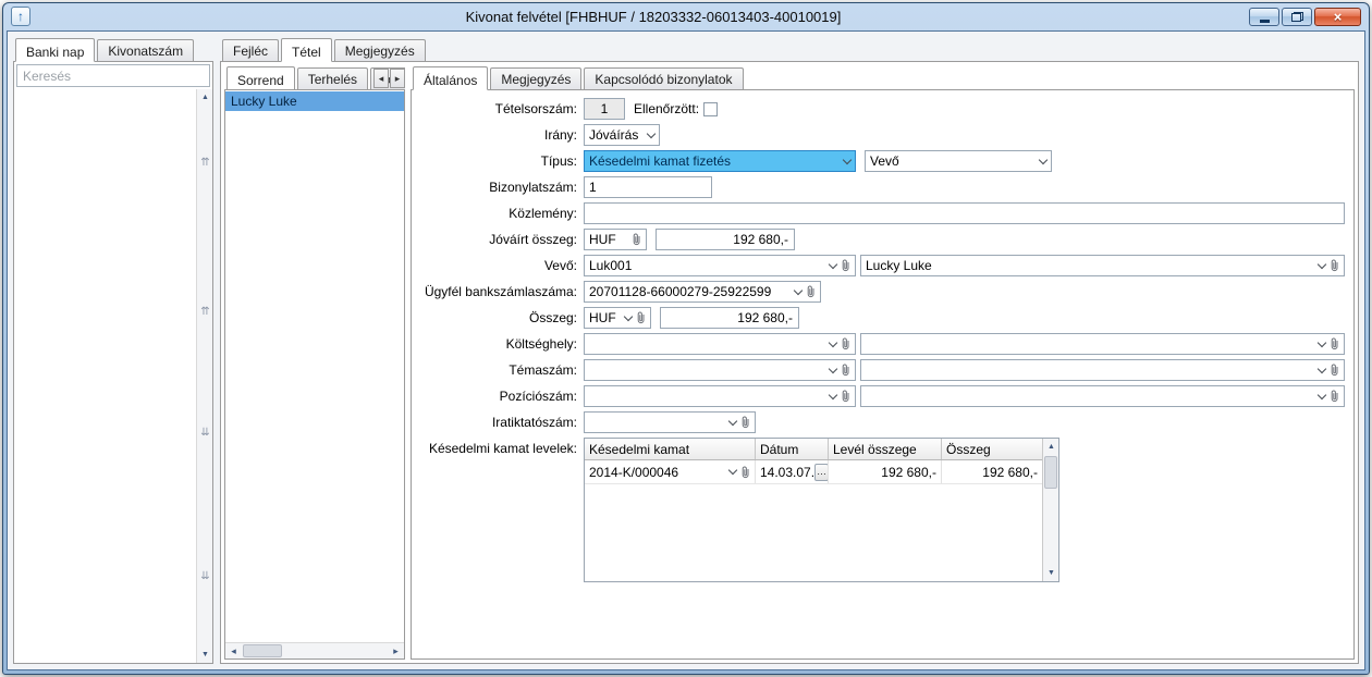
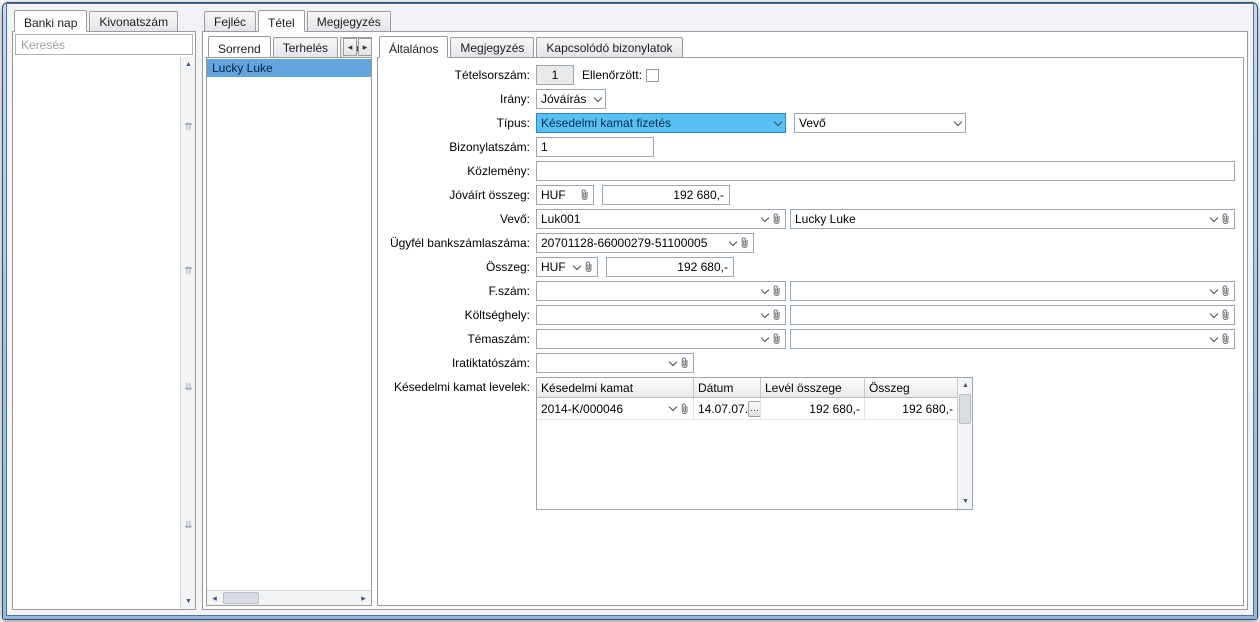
- ↑
- Kivonat felvétel [FHBHUF / 18203332-06013403-40010019]
- ×
  Banki nap
  Kivonatszám
  Keresés
  ⇈
  ⇈
  ⇊
  ⇊
  Fejléc
  Tétel
  Megjegyzés
  Sorrend
  Terhelés
  ◂
  ▸
  Lucky Luke
  ◂
  ▸
  Általános
  Megjegyzés
  Kapcsolódó bizonylatok
  Tételsorszám:
  1
  Ellenőrzött:
  Irány:
  Jóváírás
  Típus:
  Késedelmi kamat fizetés
  Vevő
  Bizonylatszám:
  1
  Közlemény:
  Jóváírt összeg:
  HUF
  192 680,-
  Vevő:
  Luk001
  Lucky Luke
  Ügyfél bankszámlaszáma:
- 20701128-66000279-25922599
+ 20701128-66000279-51100005
  Összeg:
  HUF
  192 680,-
+ F.szám:
  Költséghely:
  Témaszám:
- Pozíciószám:
  Iratiktatószám:
  Késedelmi kamat levelek:
  Késedelmi kamat
  Dátum
  Levél összege
  Összeg
  2014-K/000046
- 14.03.07.
+ 14.07.07.
  …
  192 680,-
  192 680,-
